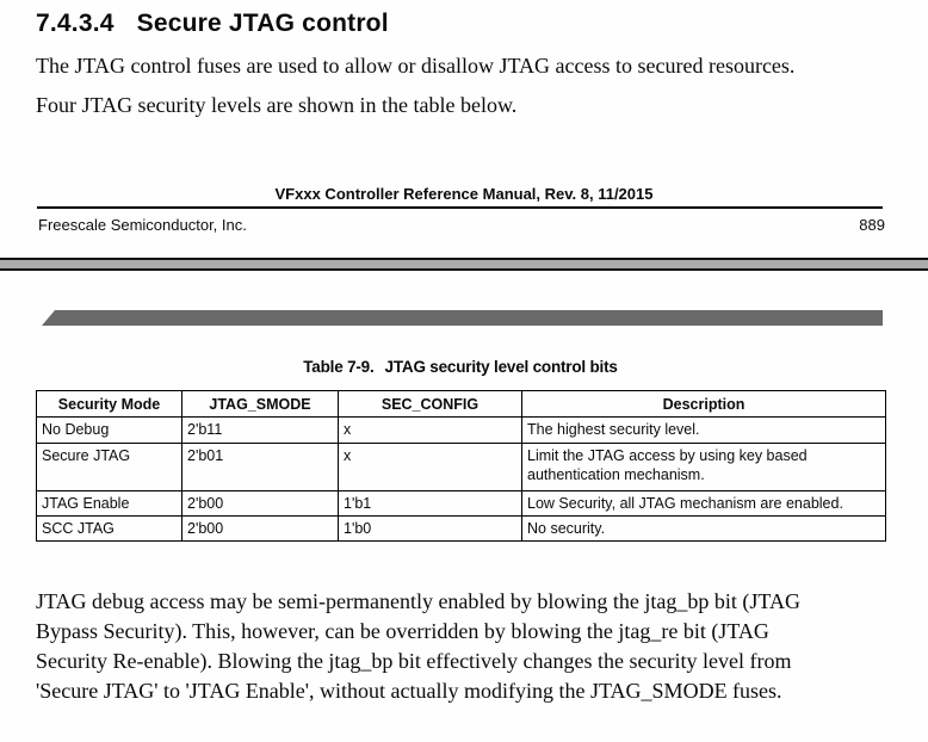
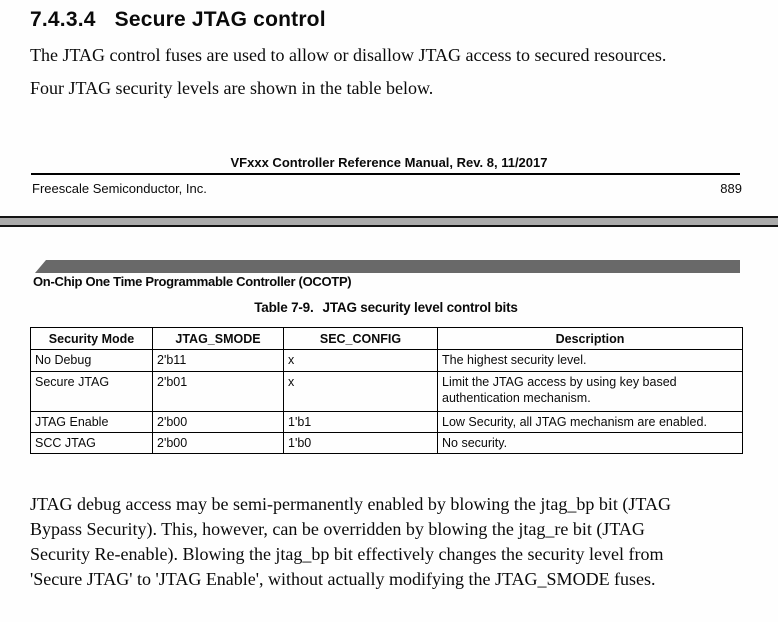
  7.4.3.4 Secure JTAG control
  The JTAG control fuses are used to allow or disallow JTAG access to secured resources.
  Four JTAG security levels are shown in the table below.
- VFxxx Controller Reference Manual, Rev. 8, 11/2015
+ VFxxx Controller Reference Manual, Rev. 8, 11/2017
  Freescale Semiconductor, Inc.
  889
+ On-Chip One Time Programmable Controller (OCOTP)
  Table 7-9. JTAG security level control bits
  Security Mode	JTAG_SMODE	SEC_CONFIG	Description
  No Debug	2'b11	x	The highest security level.
  Secure JTAG	2'b01	x	Limit the JTAG access by using key based authentication mechanism.
  JTAG Enable	2'b00	1'b1	Low Security, all JTAG mechanism are enabled.
  SCC JTAG	2'b00	1'b0	No security.
  JTAG debug access may be semi-permanently enabled by blowing the jtag_bp bit (JTAG
  Bypass Security). This, however, can be overridden by blowing the jtag_re bit (JTAG
  Security Re-enable). Blowing the jtag_bp bit effectively changes the security level from
  'Secure JTAG' to 'JTAG Enable', without actually modifying the JTAG_SMODE fuses.
